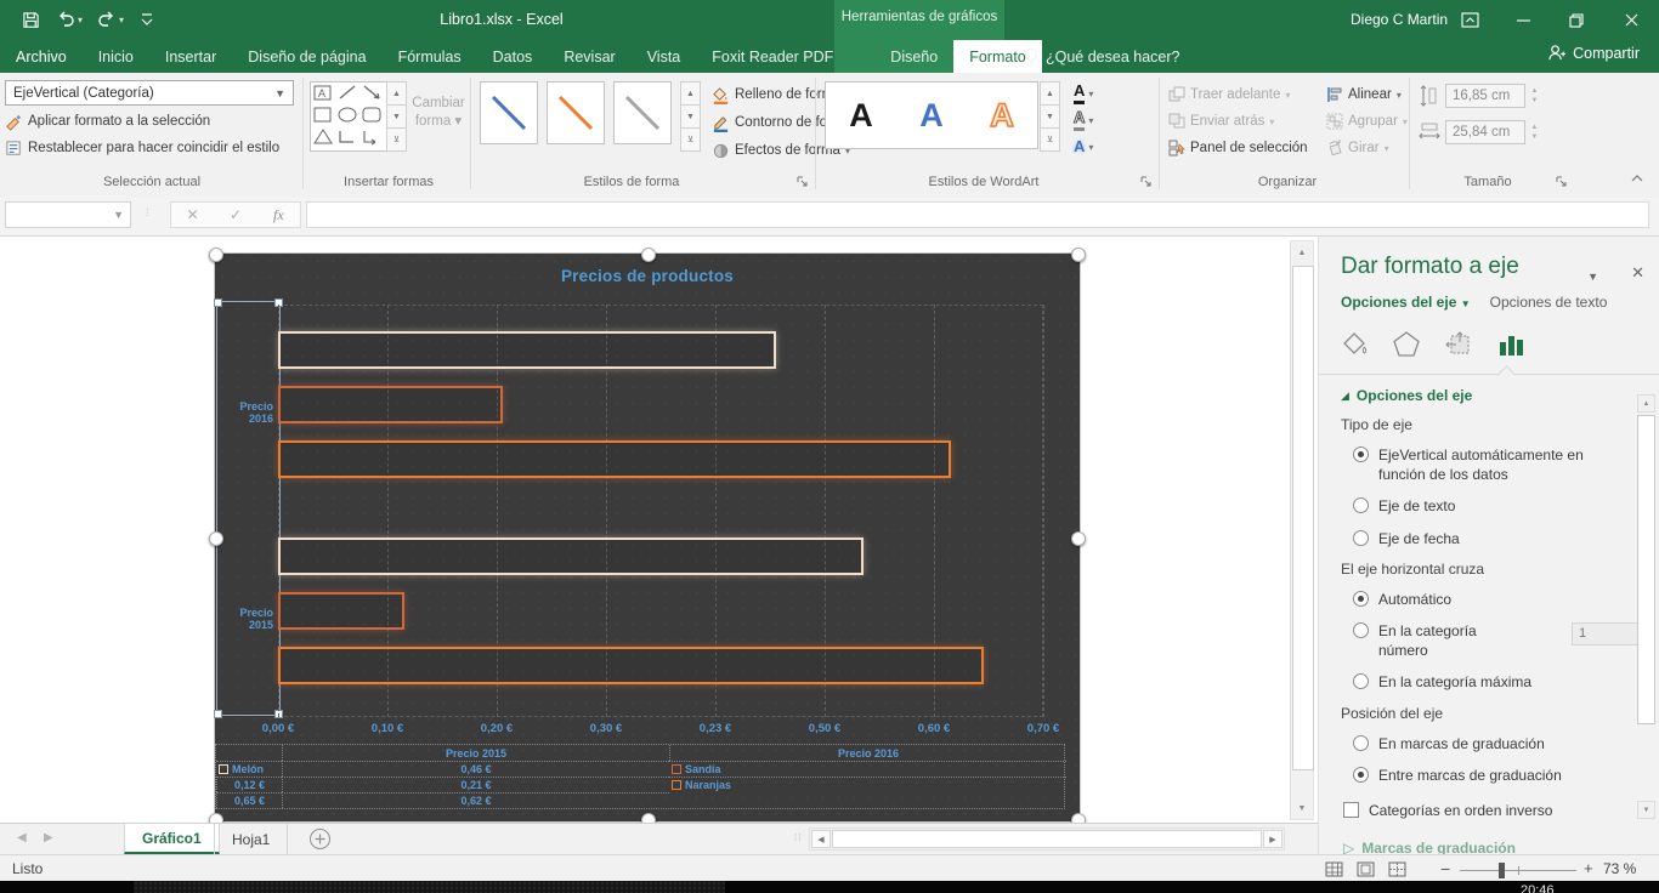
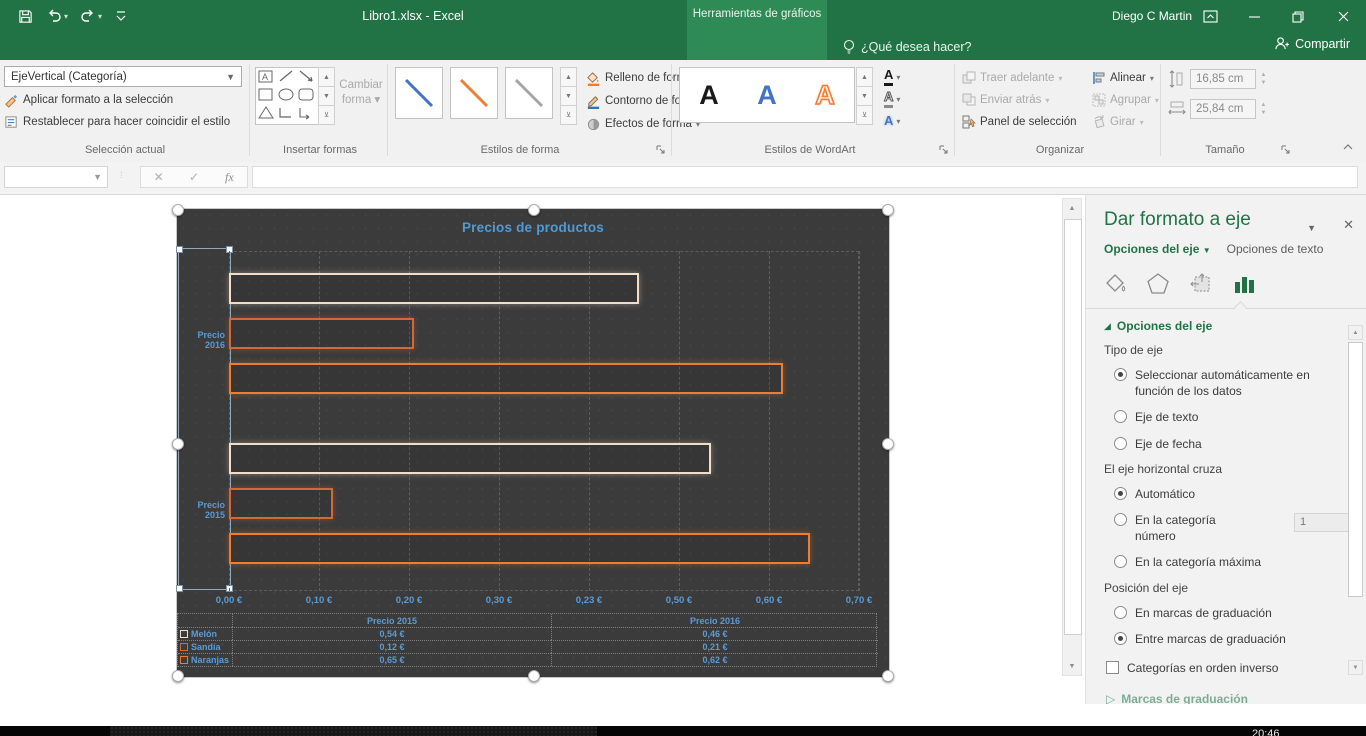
  Herramientas de gráficos
  ▾
  ▾
  Libro1.xlsx - Excel
  Diego C Martin
- Archivo
- Inicio
- Insertar
- Diseño de página
- Fórmulas
- Datos
- Revisar
- Vista
- Foxit Reader PDF
- Diseño
- Formato
  ¿Qué desea hacer?
  Compartir
  EjeVertical (Categoría)
  ▼
  Aplicar formato a la selección
  Restablecer para hacer coincidir el estilo
  Selección actual
  A
  Cambiar
  forma ▾
  Insertar formas
  Relleno de for
  Contorno de fo
  Efectos de forma
  ▾
  Estilos de forma
  A
  A
  A
  A
  ▾
  A
  ▾
  A
  ▾
  Estilos de WordArt
  Traer adelante
  ▾
  Enviar atrás
  ▾
  Panel de selección
  Alinear
  ▾
  Agrupar
  ▾
  Girar
  ▾
  Organizar
  16,85 cm
  25,84 cm
  Tamaño
  ▼
  ⁞
  ✕
  ✓
  fx
  Precios de productos
  Precio 2015
  Precio 2016
  Melón
+ 0,54 €
  0,46 €
  Sandía
  0,12 €
  0,21 €
  Naranjas
  0,65 €
  0,62 €
  0,00 €
  0,10 €
  0,20 €
  0,30 €
  0,23 €
  0,50 €
  0,60 €
  0,70 €
  Precio 2016
  Precio 2015
  Dar formato a eje
  ▼
  ✕
  Opciones del eje ▼
  Opciones de texto
  ◢
  Opciones del eje
  Tipo de eje
- EjeVertical automáticamente en función de los datos
+ Seleccionar automáticamente en función de los datos
  Eje de texto
  Eje de fecha
  El eje horizontal cruza
  Automático
  En la categoría número
  1
  En la categoría máxima
  Posición del eje
  En marcas de graduación
  Entre marcas de graduación
  Categorías en orden inverso
  ▷
  Marcas de graduación
- ◀
- ▶
- Gráfico1
- Hoja1
- ⁞⁞
- Listo
- −
- +
- 73 %
  20:46
